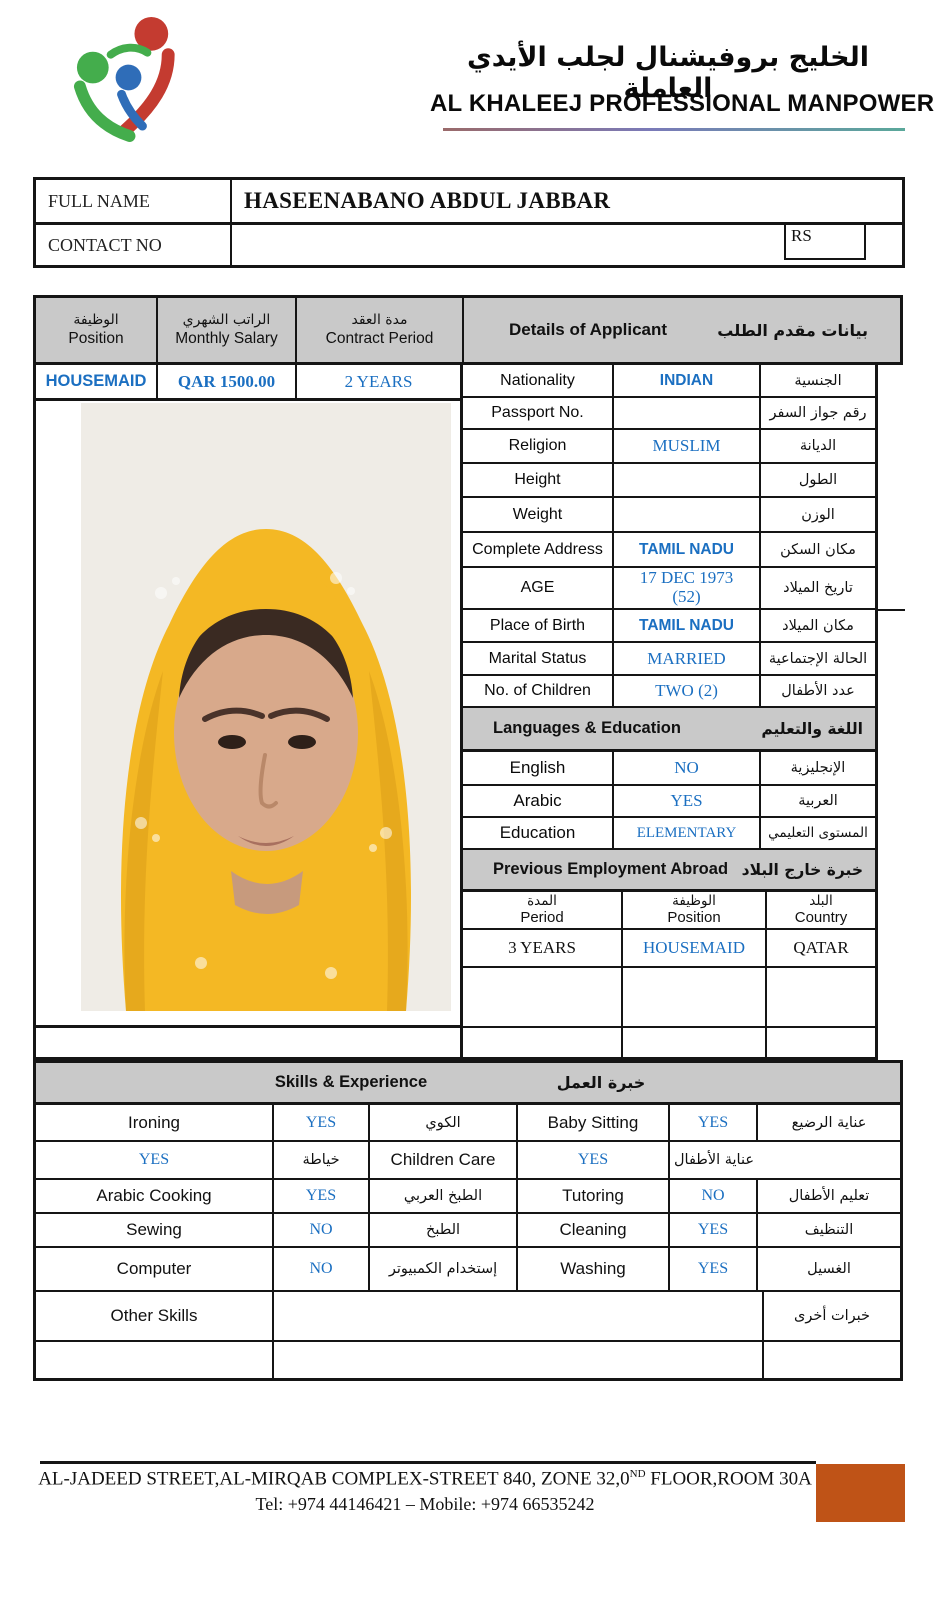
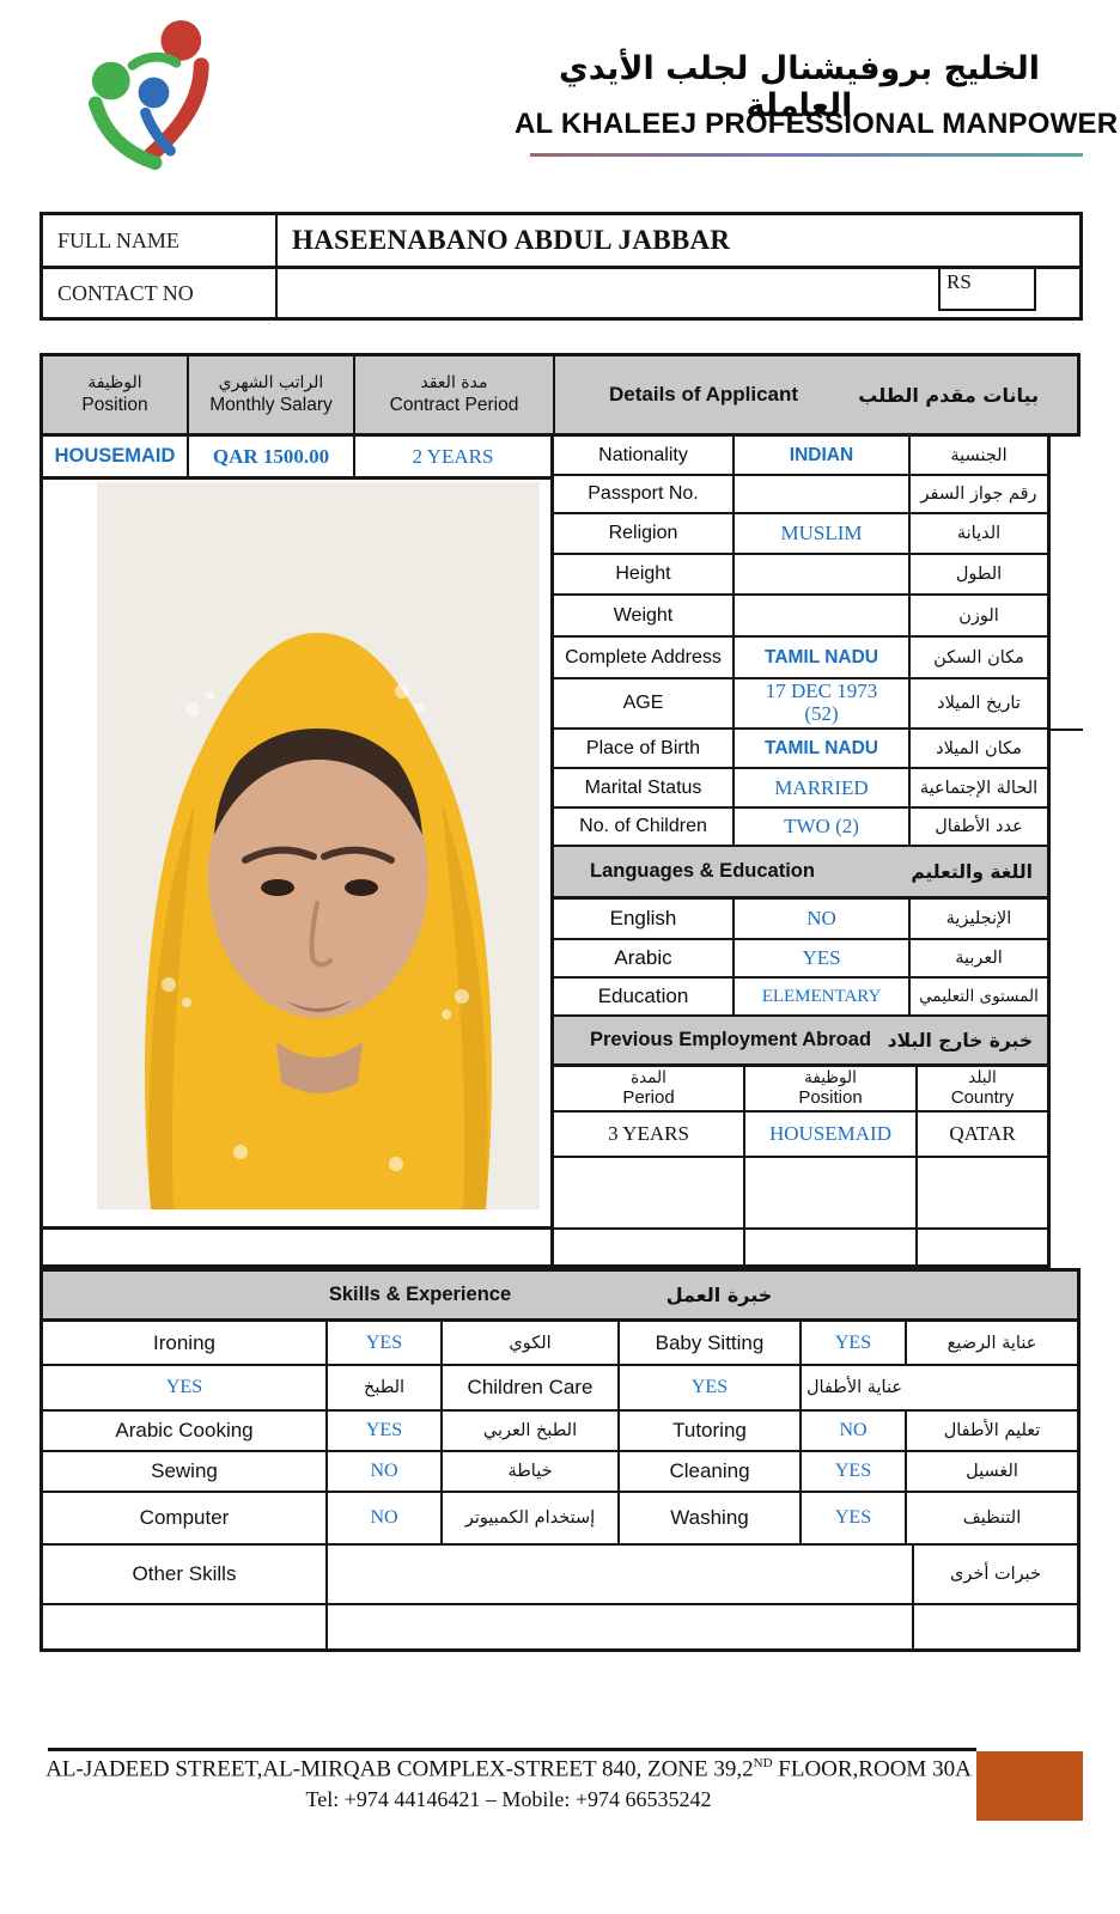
  الخليج بروفيشنال لجلب الأيدي العاملة
  AL KHALEEJ PROFESSIONAL MANPOWER
  FULL NAME
  HASEENABANO ABDUL JABBAR
  CONTACT NO
  RS
  الوظيفة
  Position
  الراتب الشهري
  Monthly Salary
  مدة العقد
  Contract Period
  Details of Applicant
  بيانات مقدم الطلب
  HOUSEMAID
  QAR 1500.00
  2 YEARS
  Nationality
  INDIAN
  الجنسية
  Passport No.
  رقم جواز السفر
  Religion
  MUSLIM
  الديانة
  Height
  الطول
  Weight
  الوزن
  Complete Address
  TAMIL NADU
  مكان السكن
  AGE
  17 DEC 1973
  (52)
  تاريخ الميلاد
  Place of Birth
  TAMIL NADU
  مكان الميلاد
  Marital Status
  MARRIED
  الحالة الإجتماعية
  No. of Children
  TWO (2)
  عدد الأطفال
  Languages & Education
  اللغة والتعليم
  English
  NO
  الإنجليزية
  Arabic
  YES
  العربية
  Education
  ELEMENTARY
  المستوى التعليمي
  Previous Employment Abroad
  خبرة خارج البلاد
  المدة
  Period
  الوظيفة
  Position
  البلد
  Country
  3 YEARS
  HOUSEMAID
  QATAR
  Skills & Experience
  خبرة العمل
  Ironing
  YES
  الكوي
  Baby Sitting
  YES
  عناية الرضيع
  YES
- خياطة
+ الطبخ
  Children Care
  YES
  عناية الأطفال
  Arabic Cooking
  YES
  الطبخ العربي
  Tutoring
  NO
  تعليم الأطفال
  Sewing
  NO
- الطبخ
+ خياطة
  Cleaning
  YES
- التنظيف
+ الغسيل
  Computer
  NO
  إستخدام الكمبيوتر
  Washing
  YES
- الغسيل
+ التنظيف
  Other Skills
  خبرات أخرى
- AL-JADEED STREET,AL-MIRQAB COMPLEX-STREET 840, ZONE 32,0ND FLOOR,ROOM 30A
+ AL-JADEED STREET,AL-MIRQAB COMPLEX-STREET 840, ZONE 39,2ND FLOOR,ROOM 30A
  Tel: +974 44146421 – Mobile: +974 66535242
